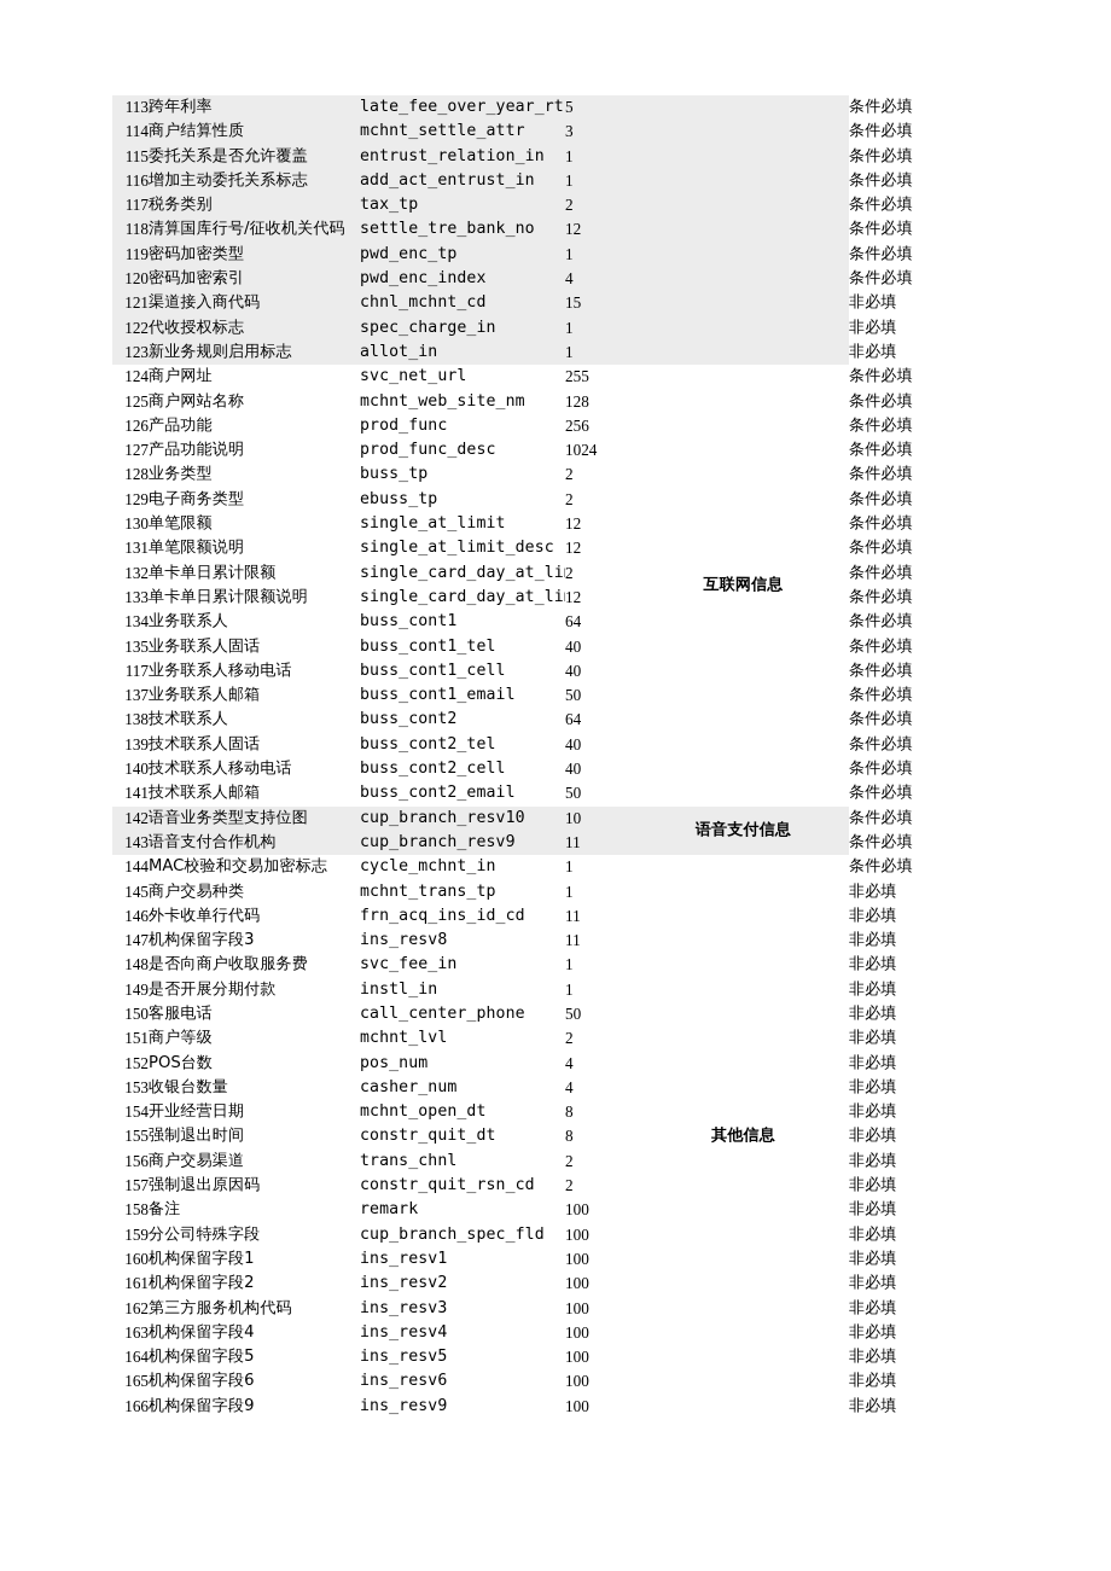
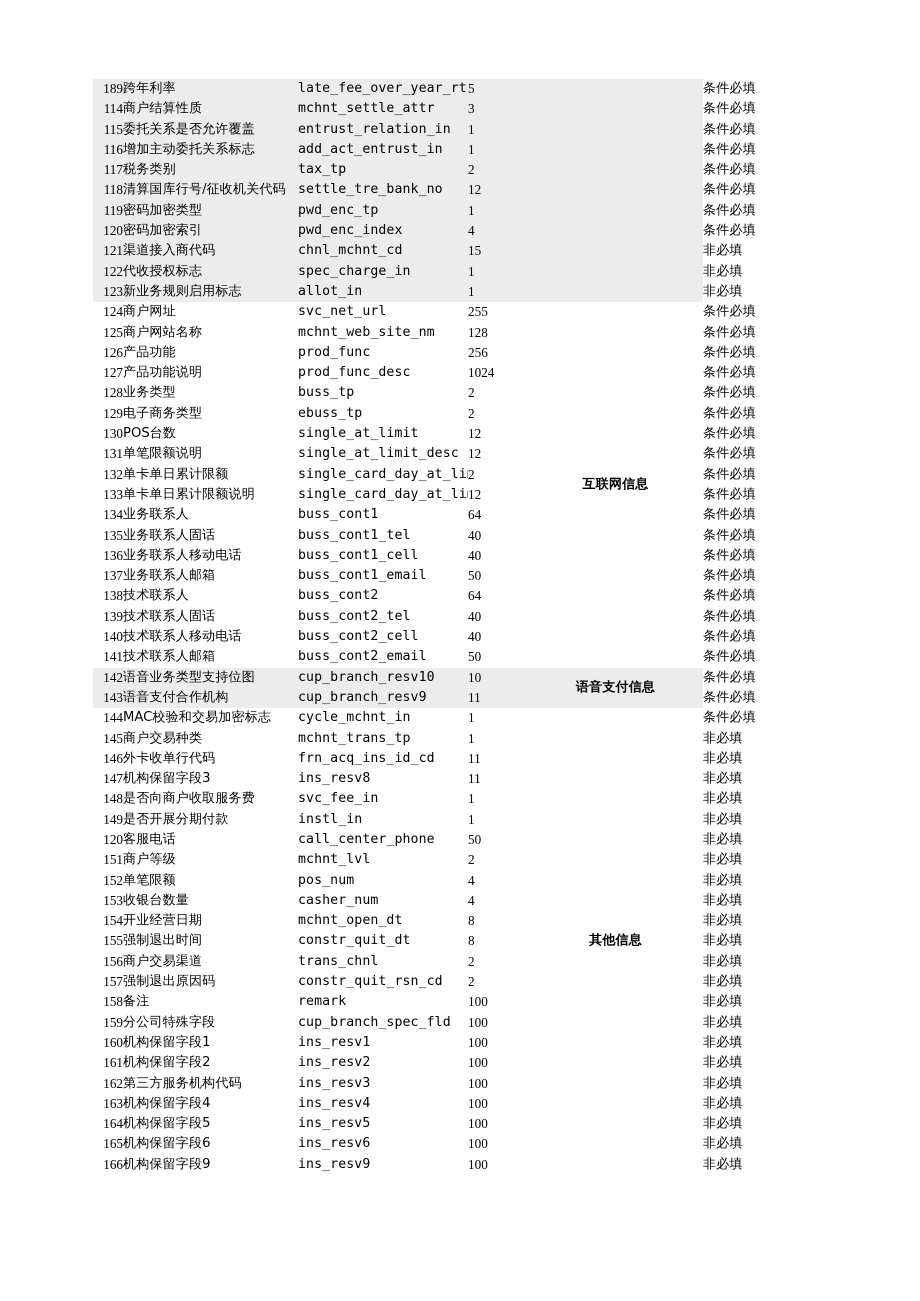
- 113	跨年利率	late_fee_over_year_rt	5		条件必填
+ 189	跨年利率	late_fee_over_year_rt	5		条件必填
  114	商户结算性质	mchnt_settle_attr	3	条件必填
  115	委托关系是否允许覆盖	entrust_relation_in	1	条件必填
  116	增加主动委托关系标志	add_act_entrust_in	1	条件必填
  117	税务类别	tax_tp	2	条件必填
  118	清算国库行号/征收机关代码	settle_tre_bank_no	12	条件必填
  119	密码加密类型	pwd_enc_tp	1	条件必填
  120	密码加密索引	pwd_enc_index	4	条件必填
  121	渠道接入商代码	chnl_mchnt_cd	15	非必填
  122	代收授权标志	spec_charge_in	1	非必填
  123	新业务规则启用标志	allot_in	1	非必填
  124	商户网址	svc_net_url	255	互联网信息	条件必填
  125	商户网站名称	mchnt_web_site_nm	128	条件必填
  126	产品功能	prod_func	256	条件必填
  127	产品功能说明	prod_func_desc	1024	条件必填
  128	业务类型	buss_tp	2	条件必填
  129	电子商务类型	ebuss_tp	2	条件必填
- 130	单笔限额	single_at_limit	12	条件必填
+ 130	POS台数	single_at_limit	12	条件必填
  131	单笔限额说明	single_at_limit_desc	12	条件必填
  132	单卡单日累计限额	single_card_day_at_li	2	条件必填
  133	单卡单日累计限额说明	single_card_day_at_li	12	条件必填
  134	业务联系人	buss_cont1	64	条件必填
  135	业务联系人固话	buss_cont1_tel	40	条件必填
- 117	业务联系人移动电话	buss_cont1_cell	40	条件必填
+ 136	业务联系人移动电话	buss_cont1_cell	40	条件必填
  137	业务联系人邮箱	buss_cont1_email	50	条件必填
  138	技术联系人	buss_cont2	64	条件必填
  139	技术联系人固话	buss_cont2_tel	40	条件必填
  140	技术联系人移动电话	buss_cont2_cell	40	条件必填
  141	技术联系人邮箱	buss_cont2_email	50	条件必填
  142	语音业务类型支持位图	cup_branch_resv10	10	语音支付信息	条件必填
  143	语音支付合作机构	cup_branch_resv9	11	条件必填
  144	MAC校验和交易加密标志	cycle_mchnt_in	1	其他信息	条件必填
  145	商户交易种类	mchnt_trans_tp	1	非必填
  146	外卡收单行代码	frn_acq_ins_id_cd	11	非必填
  147	机构保留字段3	ins_resv8	11	非必填
  148	是否向商户收取服务费	svc_fee_in	1	非必填
  149	是否开展分期付款	instl_in	1	非必填
- 150	客服电话	call_center_phone	50	非必填
+ 120	客服电话	call_center_phone	50	非必填
  151	商户等级	mchnt_lvl	2	非必填
- 152	POS台数	pos_num	4	非必填
+ 152	单笔限额	pos_num	4	非必填
  153	收银台数量	casher_num	4	非必填
  154	开业经营日期	mchnt_open_dt	8	非必填
  155	强制退出时间	constr_quit_dt	8	非必填
  156	商户交易渠道	trans_chnl	2	非必填
  157	强制退出原因码	constr_quit_rsn_cd	2	非必填
  158	备注	remark	100	非必填
  159	分公司特殊字段	cup_branch_spec_fld	100	非必填
  160	机构保留字段1	ins_resv1	100	非必填
  161	机构保留字段2	ins_resv2	100	非必填
  162	第三方服务机构代码	ins_resv3	100	非必填
  163	机构保留字段4	ins_resv4	100	非必填
  164	机构保留字段5	ins_resv5	100	非必填
  165	机构保留字段6	ins_resv6	100	非必填
  166	机构保留字段9	ins_resv9	100	非必填
